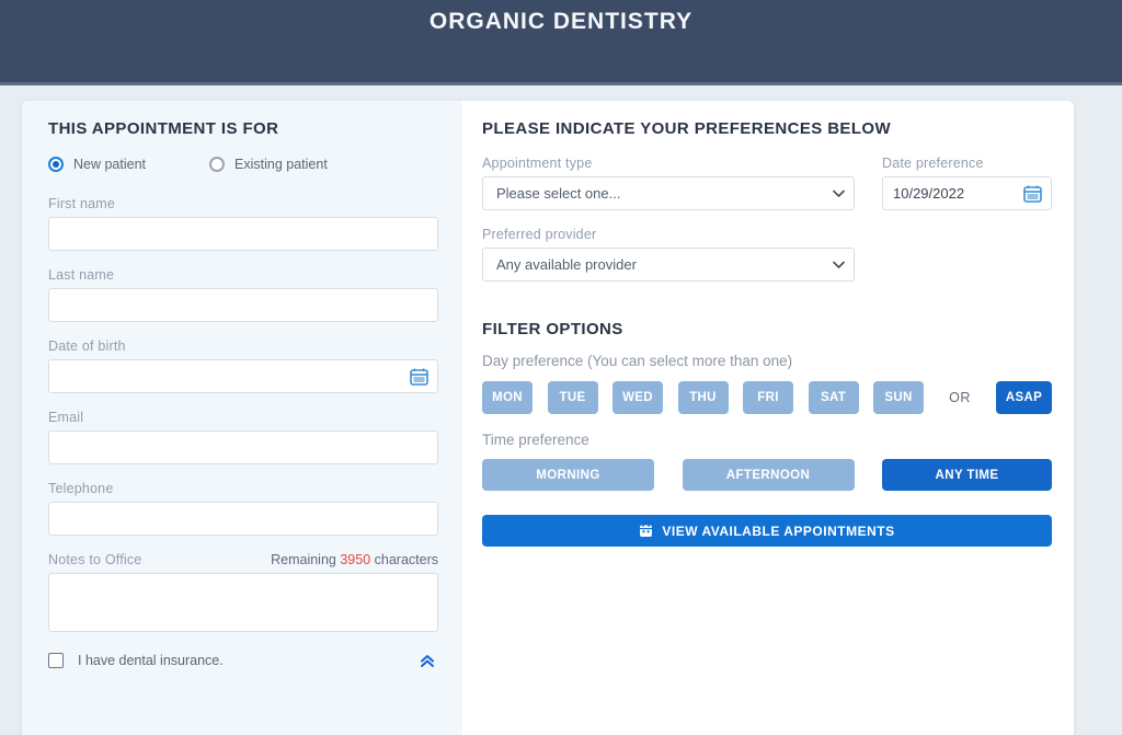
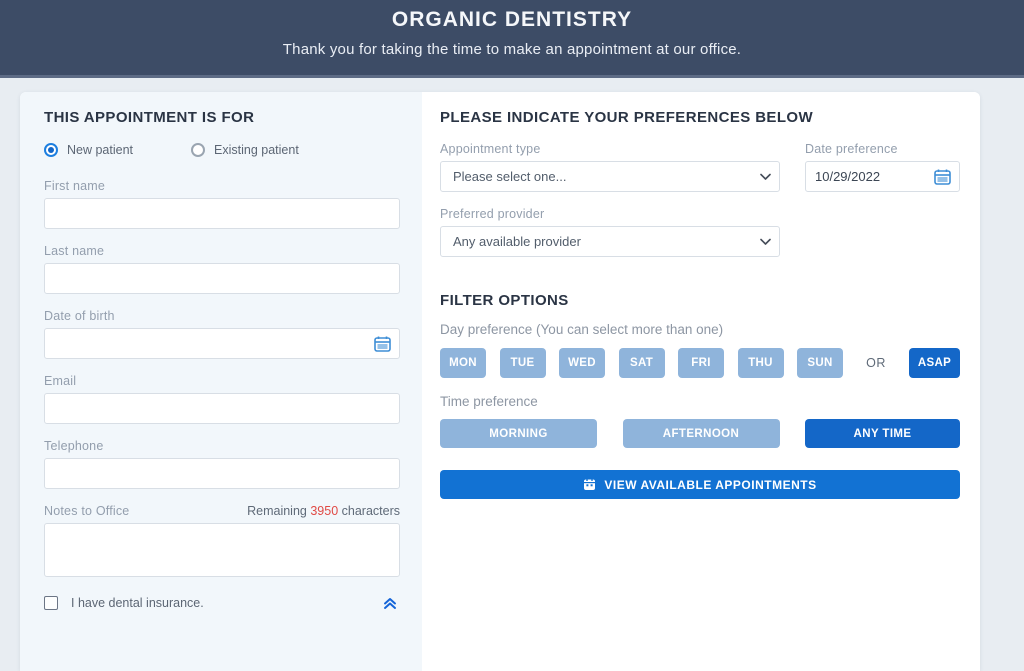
  ORGANIC DENTISTRY
+ Thank you for taking the time to make an appointment at our office.
  THIS APPOINTMENT IS FOR
  New patient
  Existing patient
  First name
  Last name
  Date of birth
  Email
  Telephone
  Notes to Office
  Remaining 3950 characters
  I have dental insurance.
  PLEASE INDICATE YOUR PREFERENCES BELOW
  Appointment type
  Please select one...
  Date preference
  10/29/2022
  Preferred provider
  Any available provider
  FILTER OPTIONS
  Day preference (You can select more than one)
  MON
  TUE
  WED
- THU
+ SAT
  FRI
- SAT
+ THU
  SUN
  OR
  ASAP
  Time preference
  MORNING
  AFTERNOON
  ANY TIME
  VIEW AVAILABLE APPOINTMENTS
